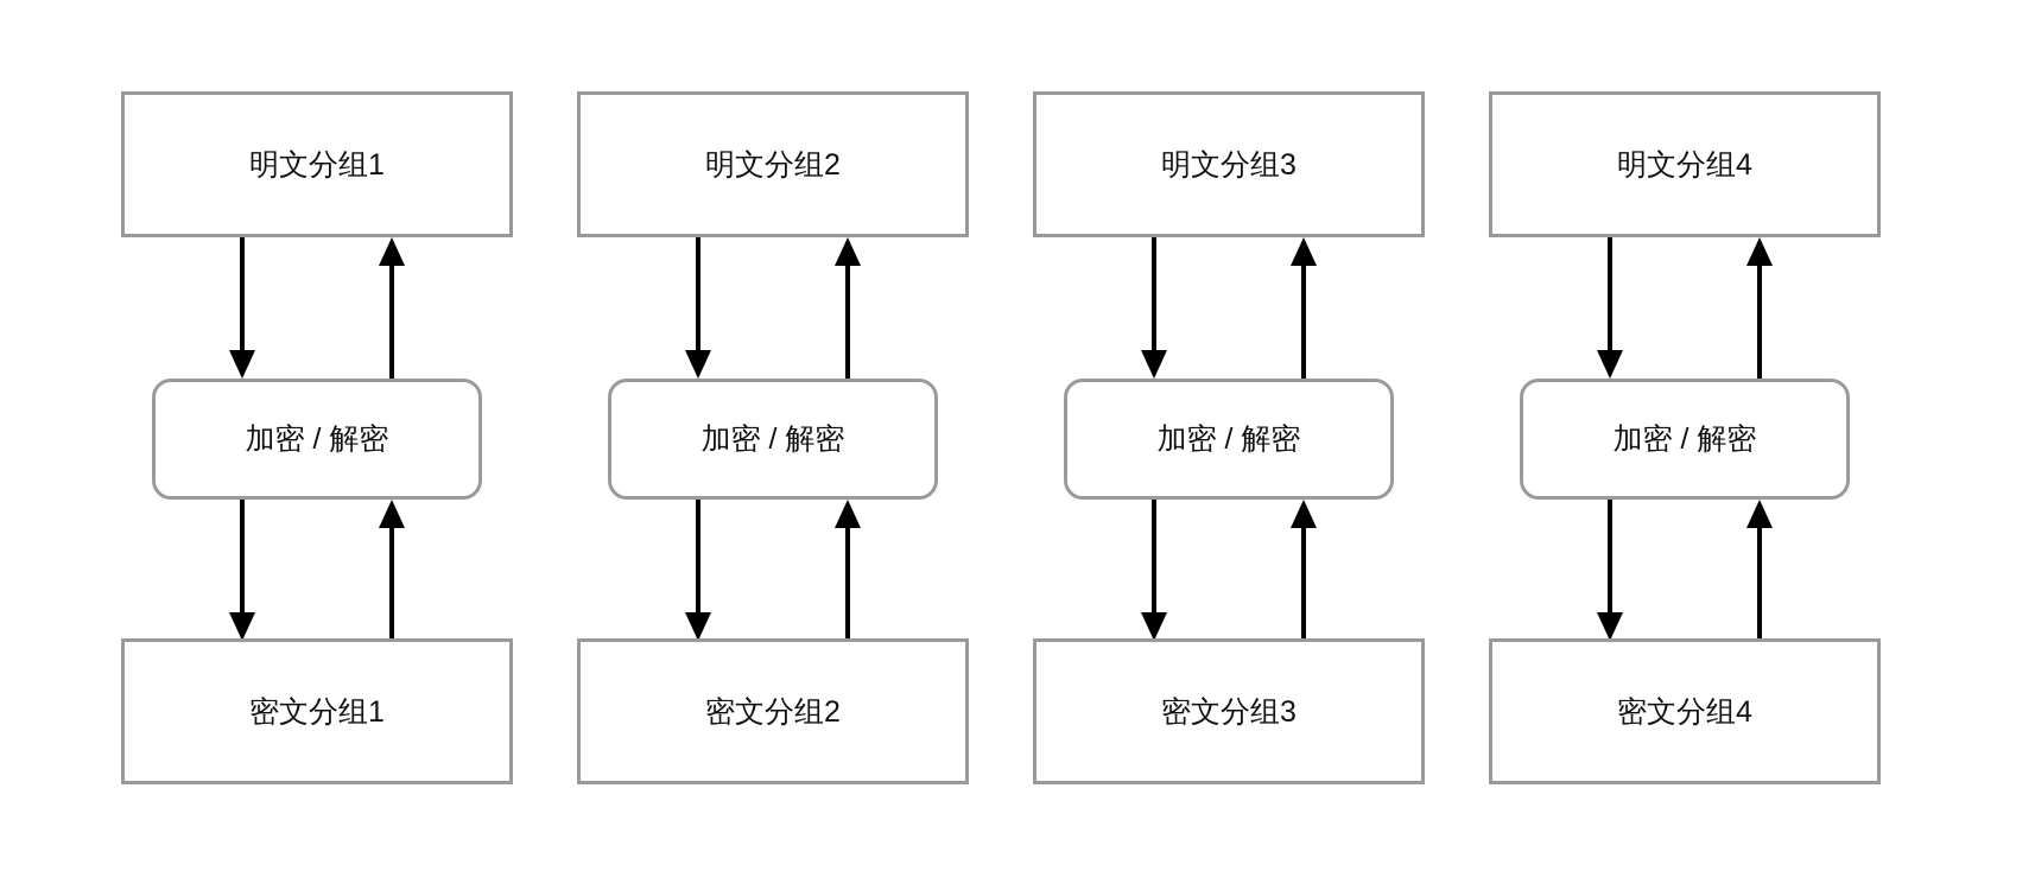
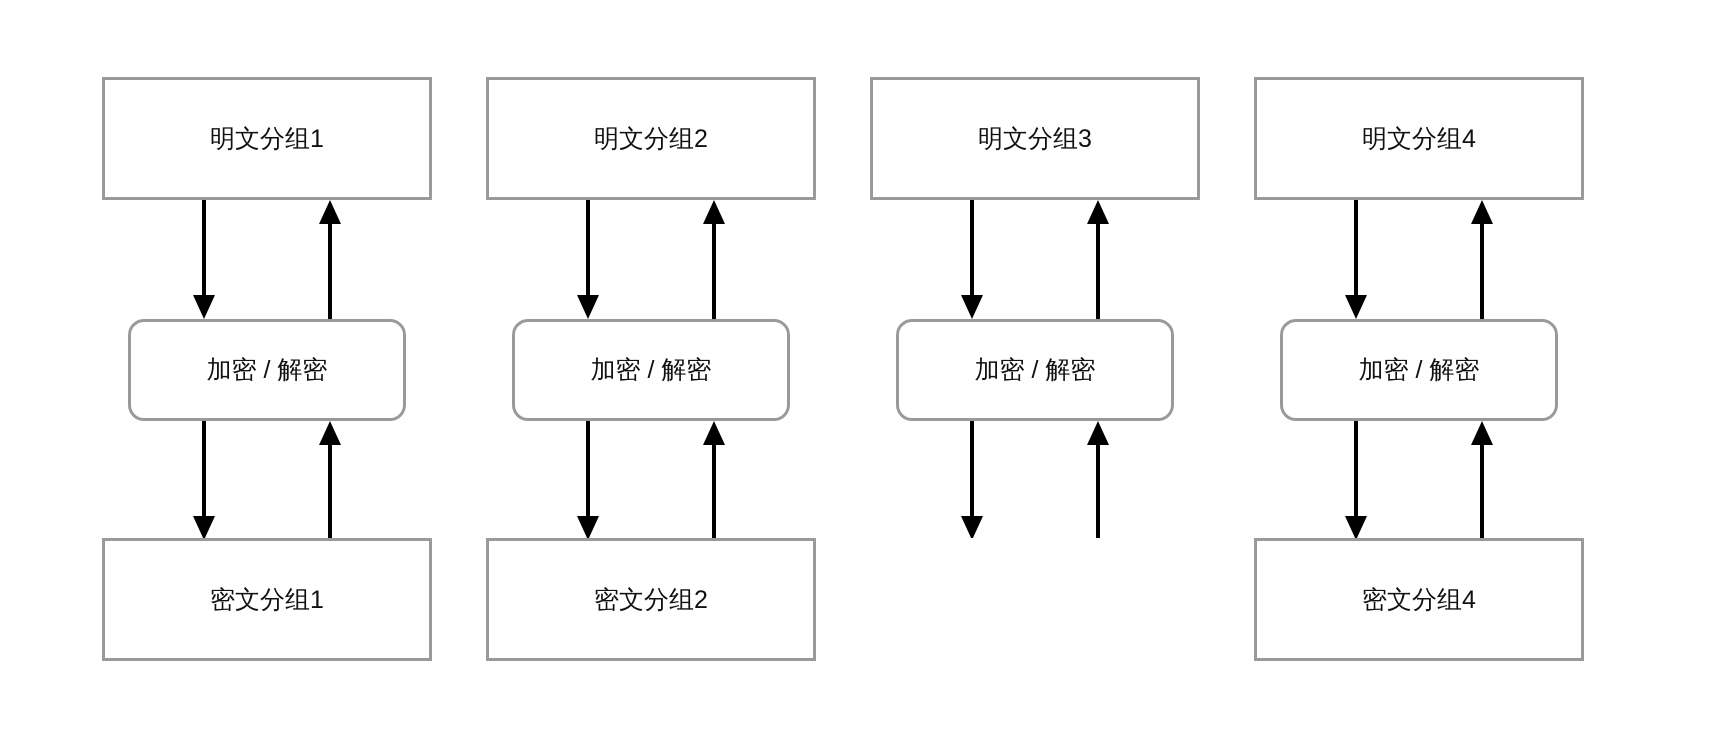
  明文分组1
  加密 / 解密
  密文分组1
  明文分组2
  加密 / 解密
  密文分组2
  明文分组3
  加密 / 解密
- 密文分组3
  明文分组4
  加密 / 解密
  密文分组4
